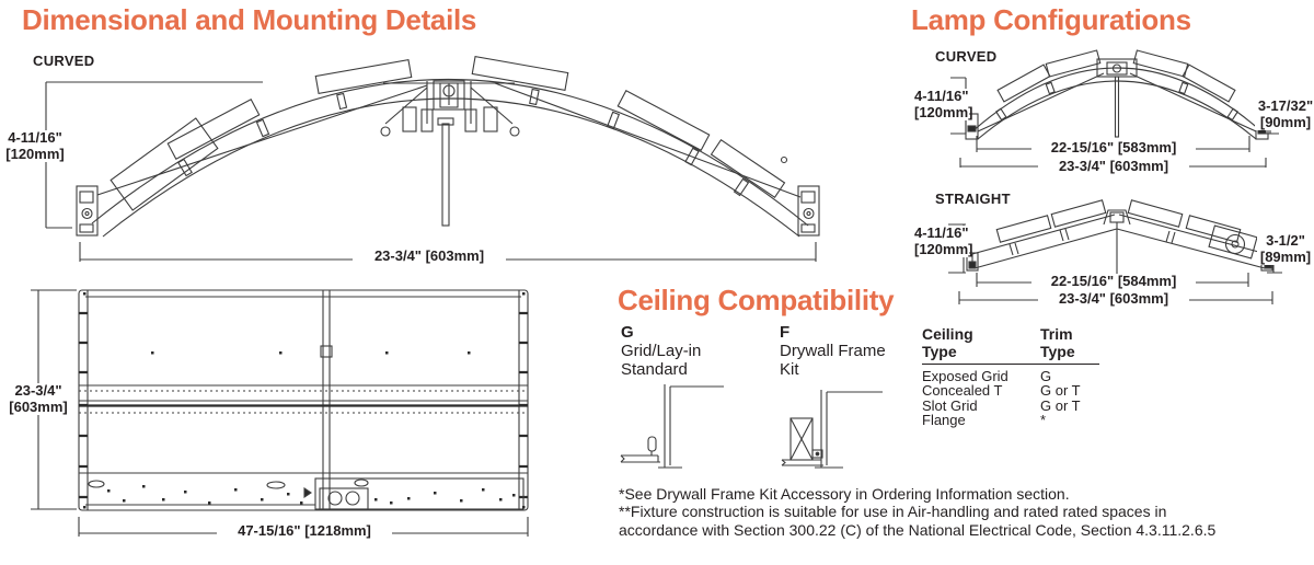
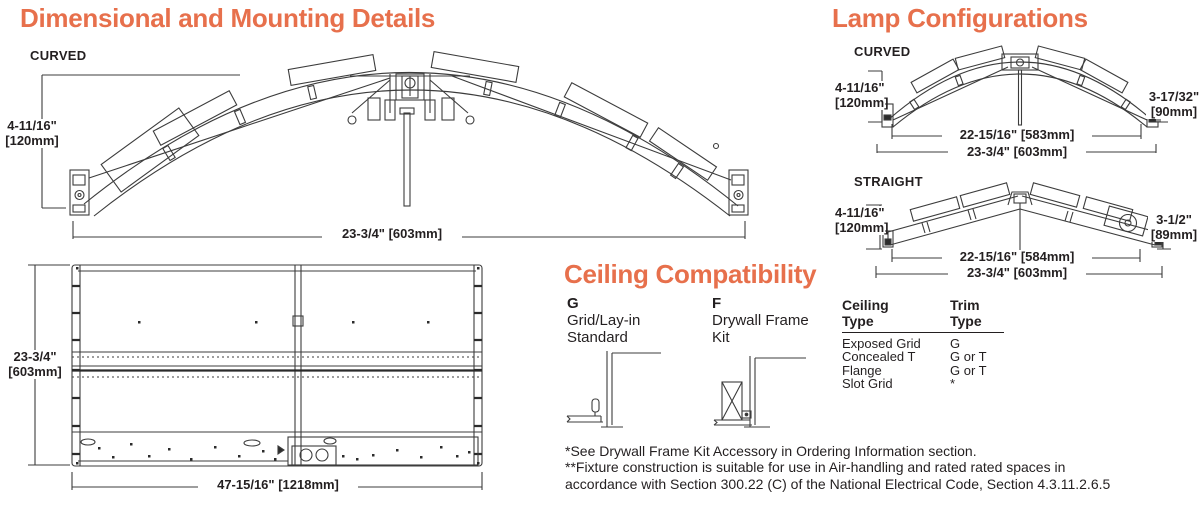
  Dimensional and Mounting Details
  CURVED
  4-11/16"
  [120mm]
  23-3/4" [603mm]
  23-3/4"
  [603mm]
  47-15/16" [1218mm]
  Lamp Configurations
  CURVED
  4-11/16"
  [120mm]
  3-17/32"
  [90mm]
  22-15/16" [583mm]
  23-3/4" [603mm]
  STRAIGHT
  4-11/16"
  [120mm]
  3-1/2"
  [89mm]
  22-15/16" [584mm]
  23-3/4" [603mm]
  Ceiling Compatibility
  G
  Grid/Lay-in
  Standard
  F
  Drywall Frame
  Kit
  Ceiling
  Type
  Trim
  Type
  Exposed Grid
  G
  Concealed T
  G or T
- Slot Grid
+ Flange
  G or T
- Flange
+ Slot Grid
  *
  *See Drywall Frame Kit Accessory in Ordering Information section.
  **Fixture construction is suitable for use in Air-handling and rated rated spaces in
  accordance with Section 300.22 (C) of the National Electrical Code, Section 4.3.11.2.6.5
